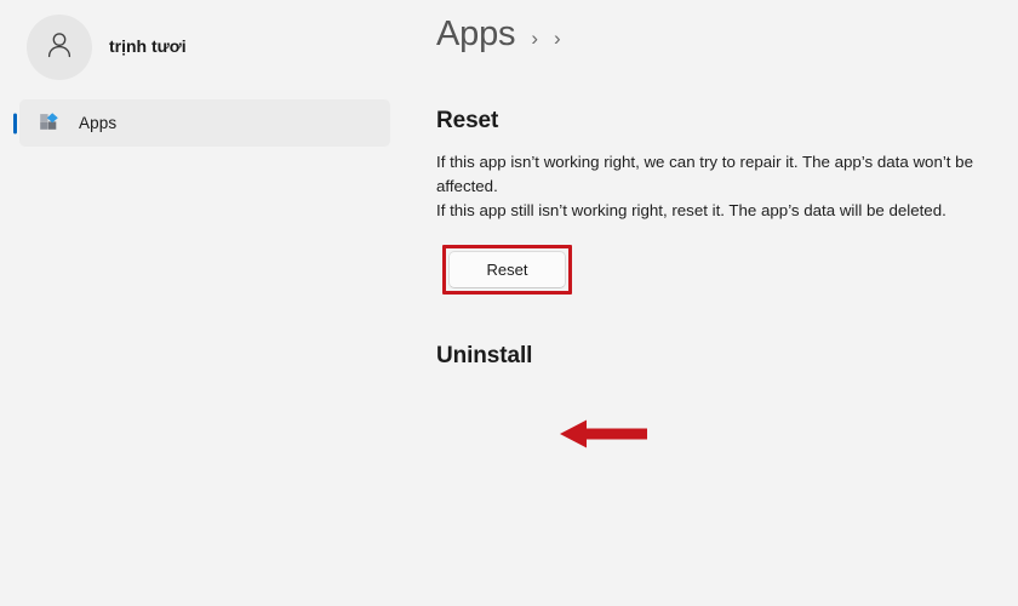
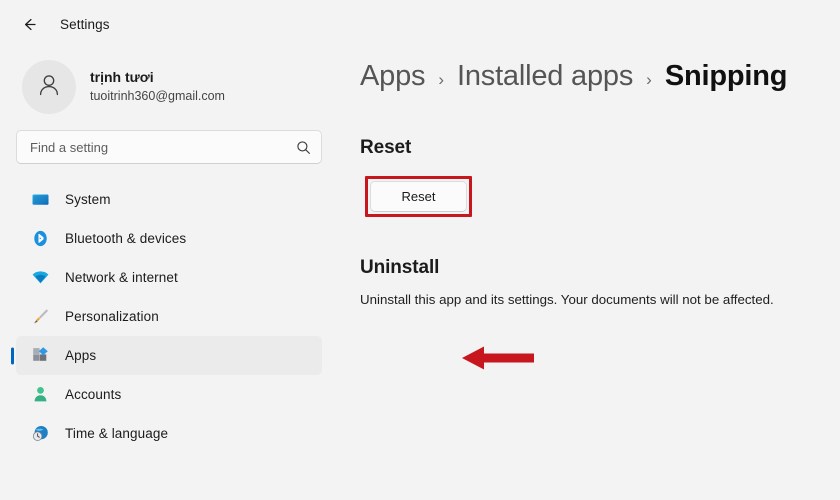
+ Settings
  trịnh tươi
+ tuoitrinh360@gmail.com
+ Find a setting
+ System
+ Bluetooth & devices
+ Network & internet
+ Personalization
  Apps
+ Accounts
+ Time & language
  Apps
  ›
+ Installed apps
  ›
+ Snipping
  Reset
- If this app isn’t working right, we can try to repair it. The app’s data won’t be affected.
- If this app still isn’t working right, reset it. The app’s data will be deleted.
  Reset
  Uninstall
+ Uninstall this app and its settings. Your documents will not be affected.
